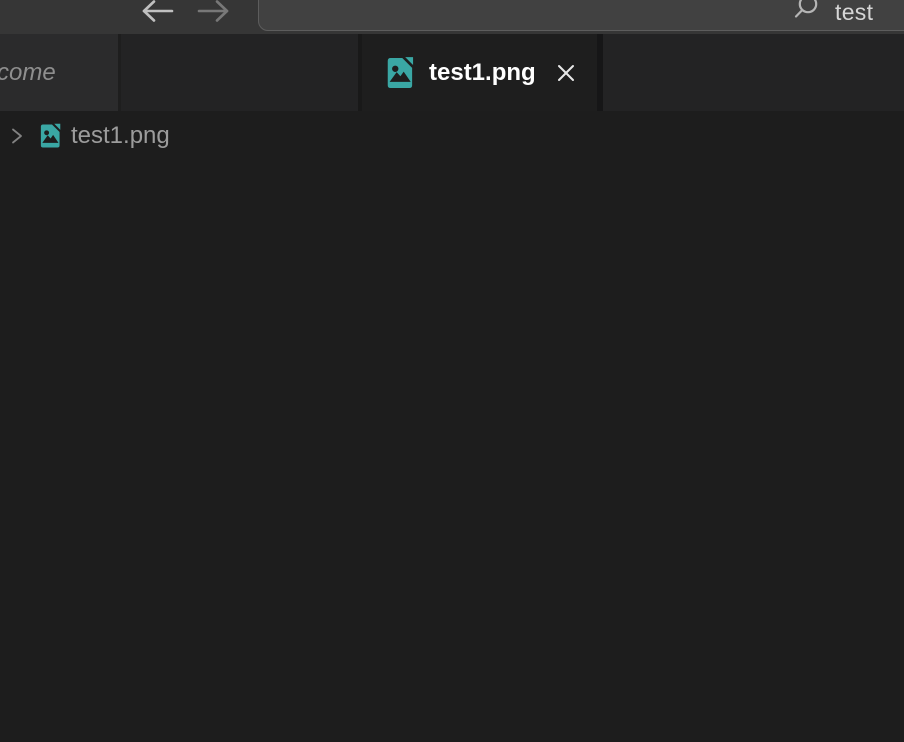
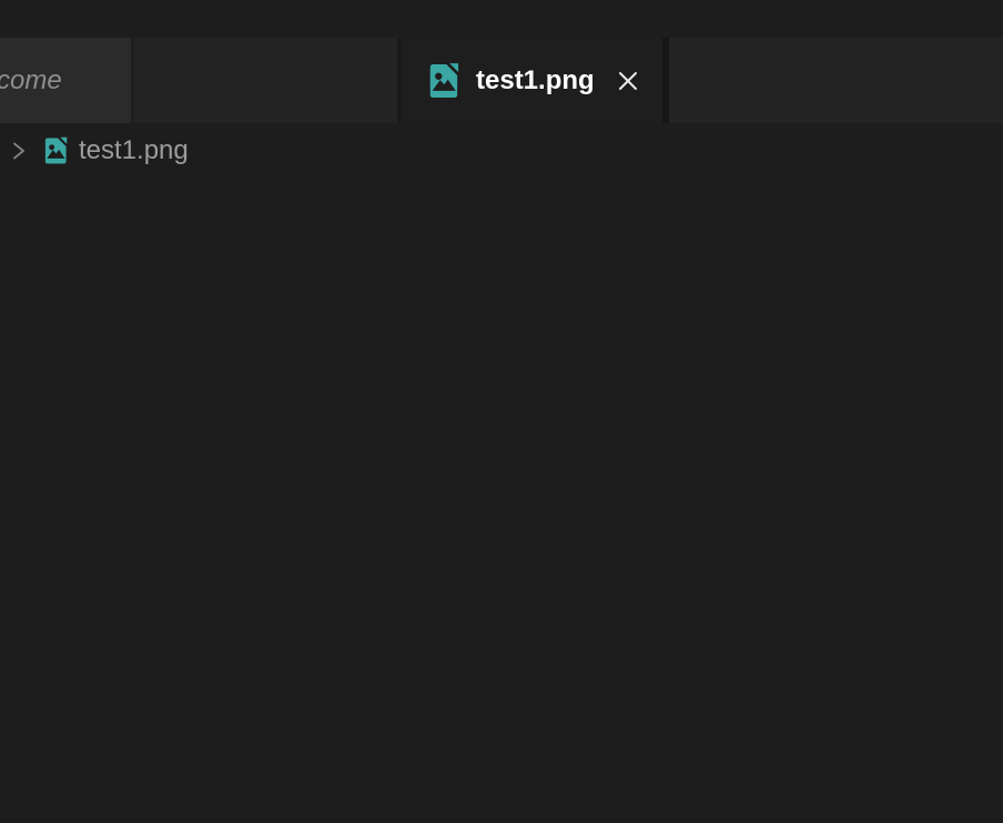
- test
  come
  test1.png
  test1.png
